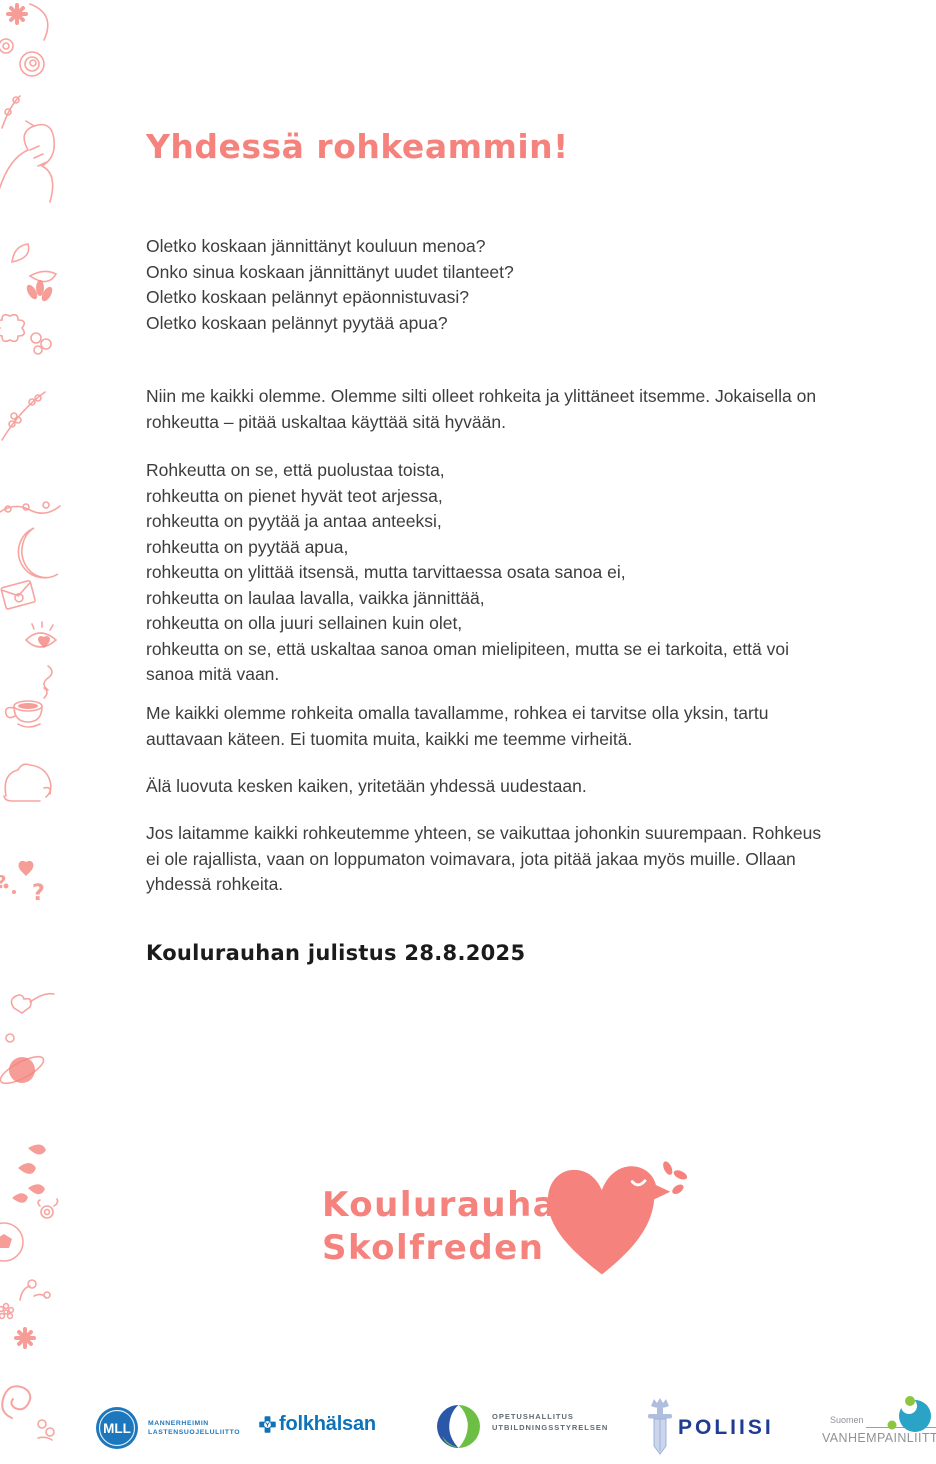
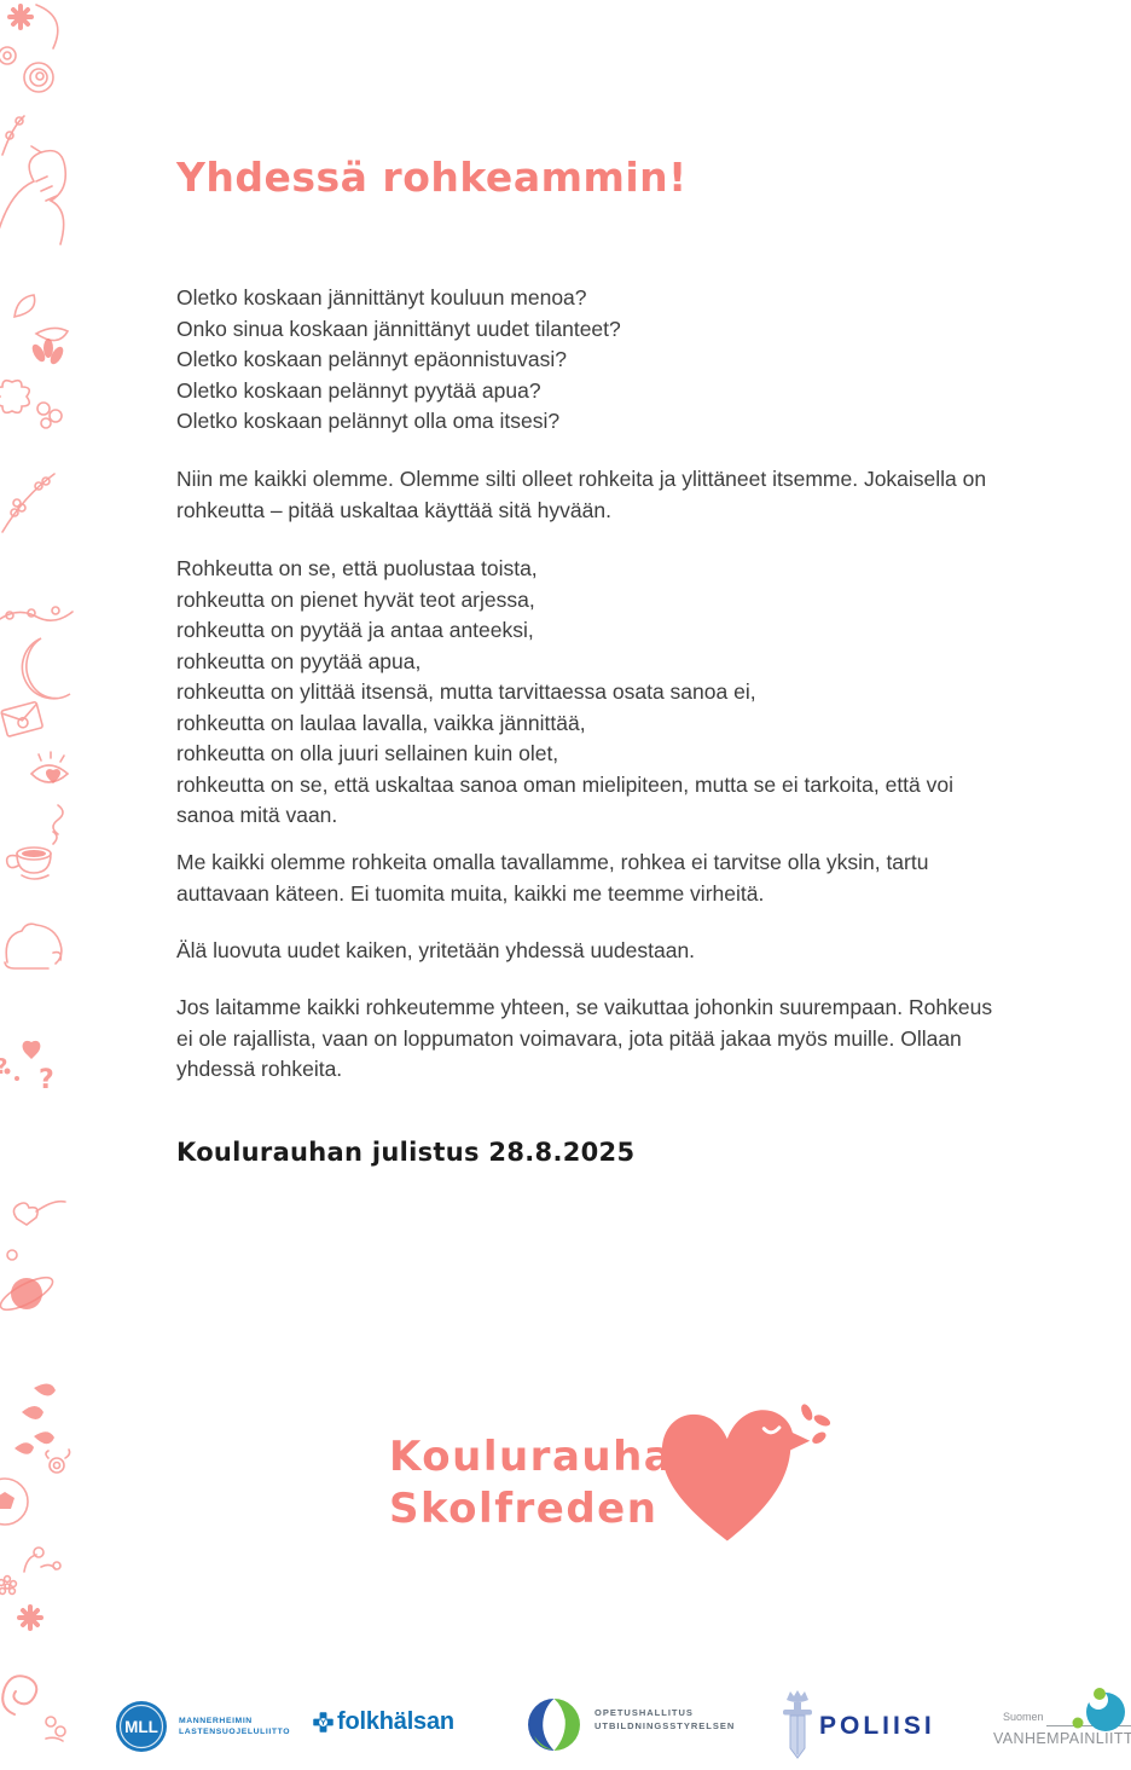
  ?
  ?
  Yhdessä rohkeammin!
  Oletko koskaan jännittänyt kouluun menoa?
  Onko sinua koskaan jännittänyt uudet tilanteet?
  Oletko koskaan pelännyt epäonnistuvasi?
  Oletko koskaan pelännyt pyytää apua?
+ Oletko koskaan pelännyt olla oma itsesi?
  Niin me kaikki olemme. Olemme silti olleet rohkeita ja ylittäneet itsemme. Jokaisella on
  rohkeutta – pitää uskaltaa käyttää sitä hyvään.
  Rohkeutta on se, että puolustaa toista,
  rohkeutta on pienet hyvät teot arjessa,
  rohkeutta on pyytää ja antaa anteeksi,
  rohkeutta on pyytää apua,
  rohkeutta on ylittää itsensä, mutta tarvittaessa osata sanoa ei,
  rohkeutta on laulaa lavalla, vaikka jännittää,
  rohkeutta on olla juuri sellainen kuin olet,
  rohkeutta on se, että uskaltaa sanoa oman mielipiteen, mutta se ei tarkoita, että voi
  sanoa mitä vaan.
  Me kaikki olemme rohkeita omalla tavallamme, rohkea ei tarvitse olla yksin, tartu
  auttavaan käteen. Ei tuomita muita, kaikki me teemme virheitä.
- Älä luovuta kesken kaiken, yritetään yhdessä uudestaan.
+ Älä luovuta uudet kaiken, yritetään yhdessä uudestaan.
  Jos laitamme kaikki rohkeutemme yhteen, se vaikuttaa johonkin suurempaan. Rohkeus
  ei ole rajallista, vaan on loppumaton voimavara, jota pitää jakaa myös muille. Ollaan
  yhdessä rohkeita.
  Koulurauhan julistus 28.8.2025
  Koulurauha
  Skolfreden
  MLL
  folkhälsan
  OPETUSHALLITUS
  UTBILDNINGSSTYRELSEN
  POLIISI
  Suomen
  VANHEMPAINLIITT
